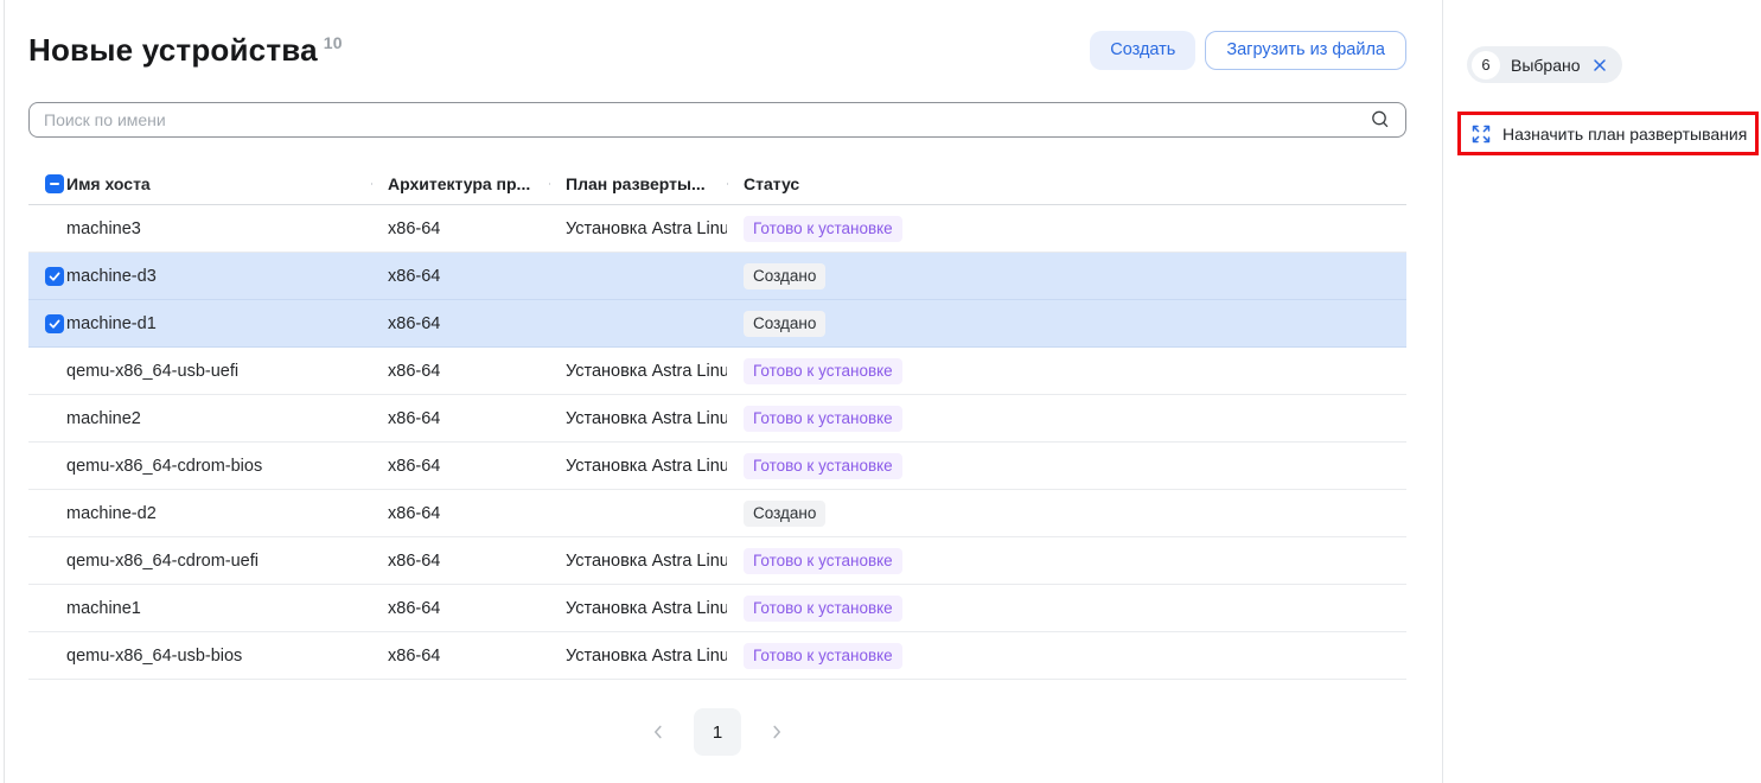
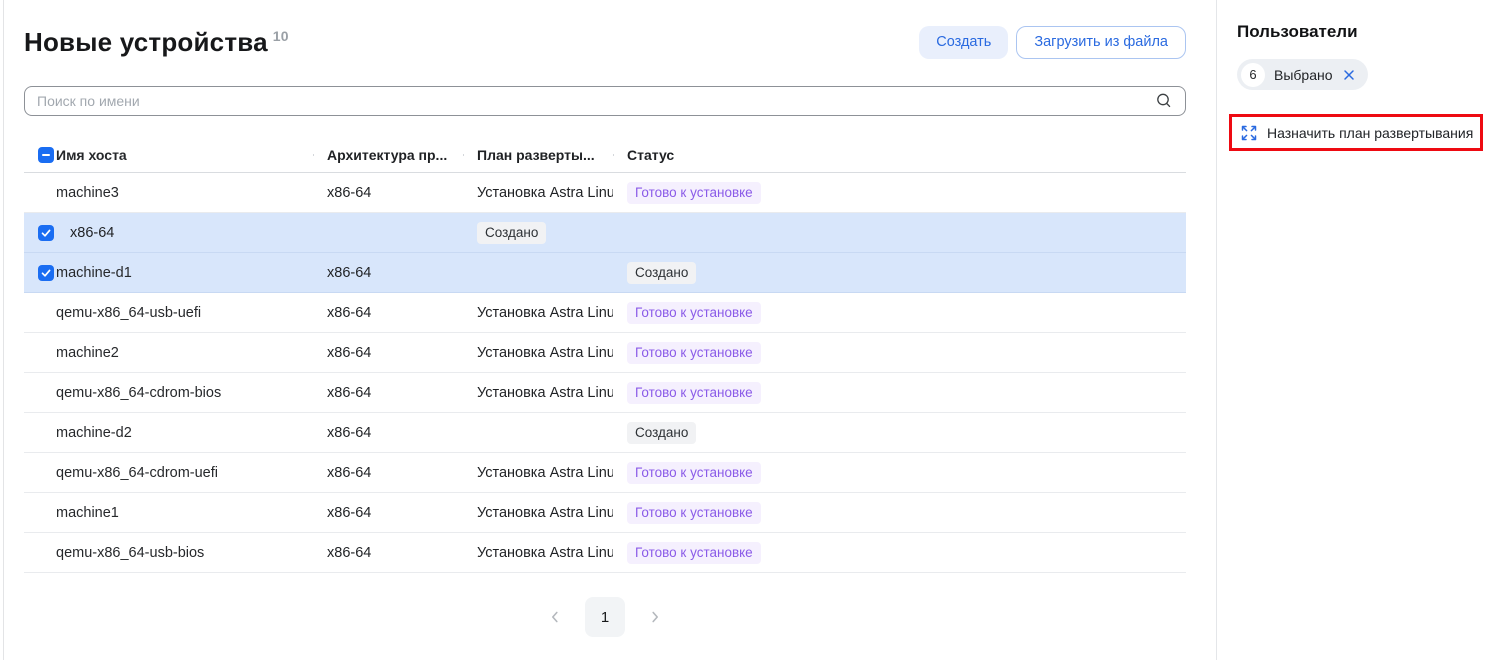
  Новые устройства 10
  Создать
  Загрузить из файла
  Поиск по имени
  Имя хоста
  Архитектура пр...
  План разверты...
  Статус
  machine3
  x86-64
  Установка Astra Linu
  Готово к установке
- machine-d3
  x86-64
  Создано
  machine-d1
  x86-64
  Создано
  qemu-x86_64-usb-uefi
  x86-64
  Установка Astra Linu
  Готово к установке
  machine2
  x86-64
  Установка Astra Linu
  Готово к установке
  qemu-x86_64-cdrom-bios
  x86-64
  Установка Astra Linu
  Готово к установке
  machine-d2
  x86-64
  Создано
  qemu-x86_64-cdrom-uefi
  x86-64
  Установка Astra Linu
  Готово к установке
  machine1
  x86-64
  Установка Astra Linu
  Готово к установке
  qemu-x86_64-usb-bios
  x86-64
  Установка Astra Linu
  Готово к установке
  1
+ Пользователи
  6
  Выбрано
  Назначить план развертывания
